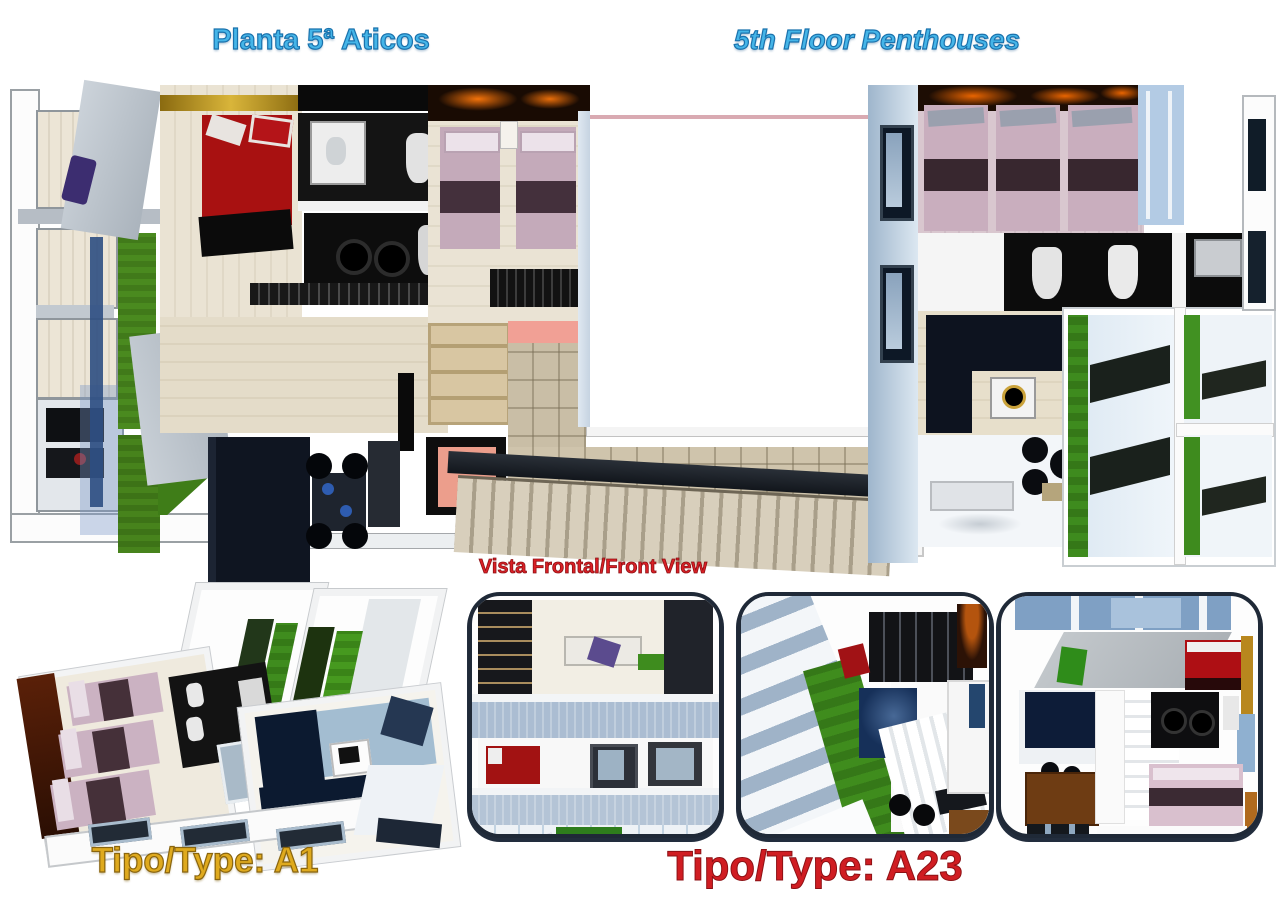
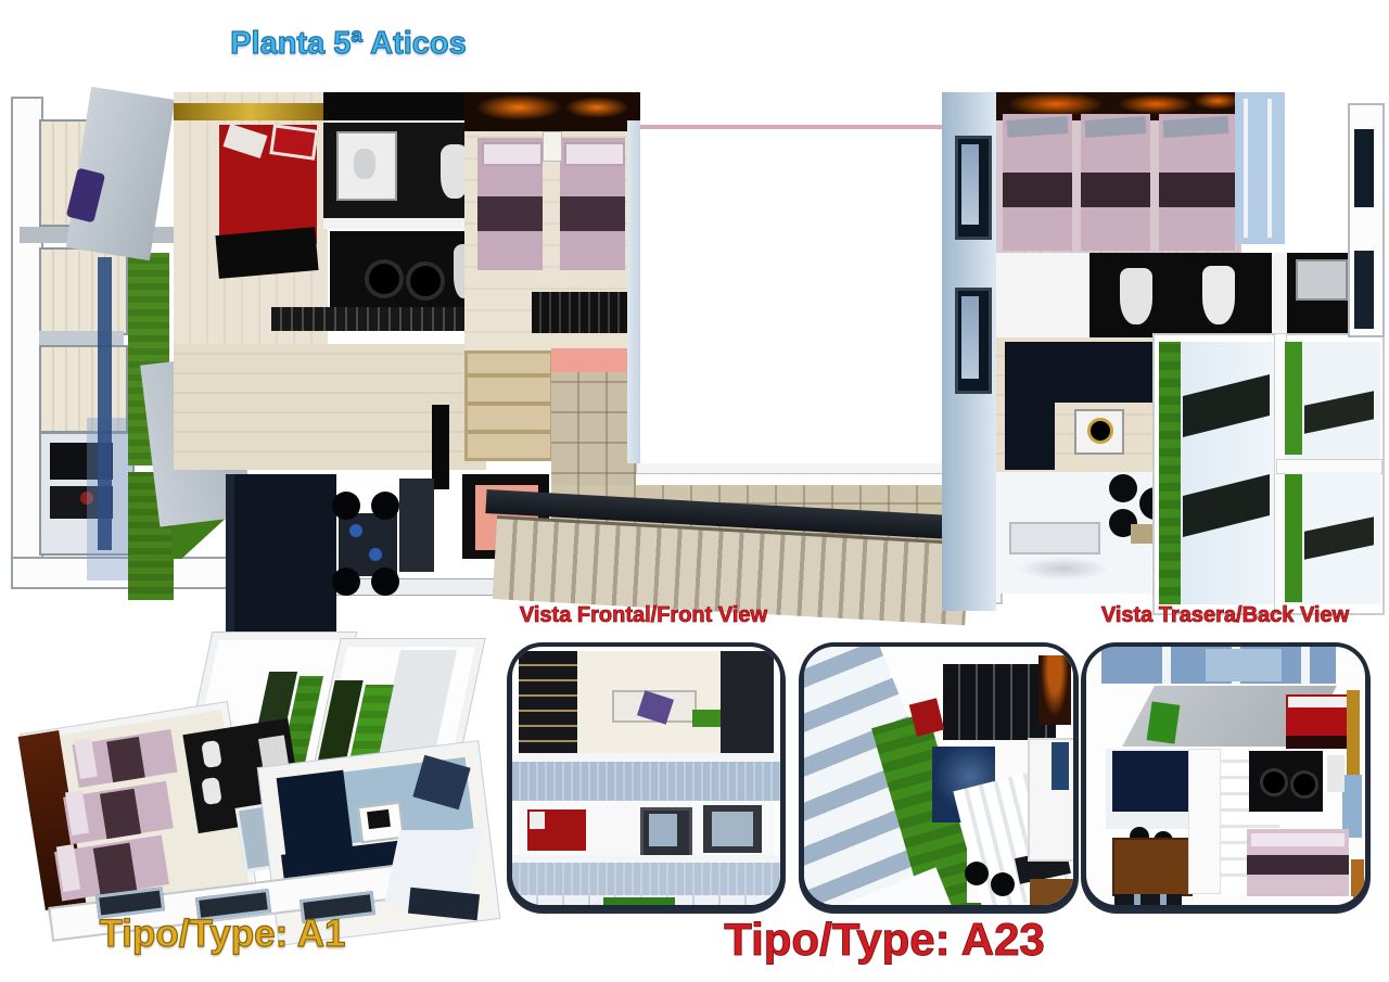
  Planta 5ª Aticos
- 5th Floor Penthouses
  Vista Frontal/Front View
+ Vista Trasera/Back View
  Tipo/Type: A1
  Tipo/Type: A23
